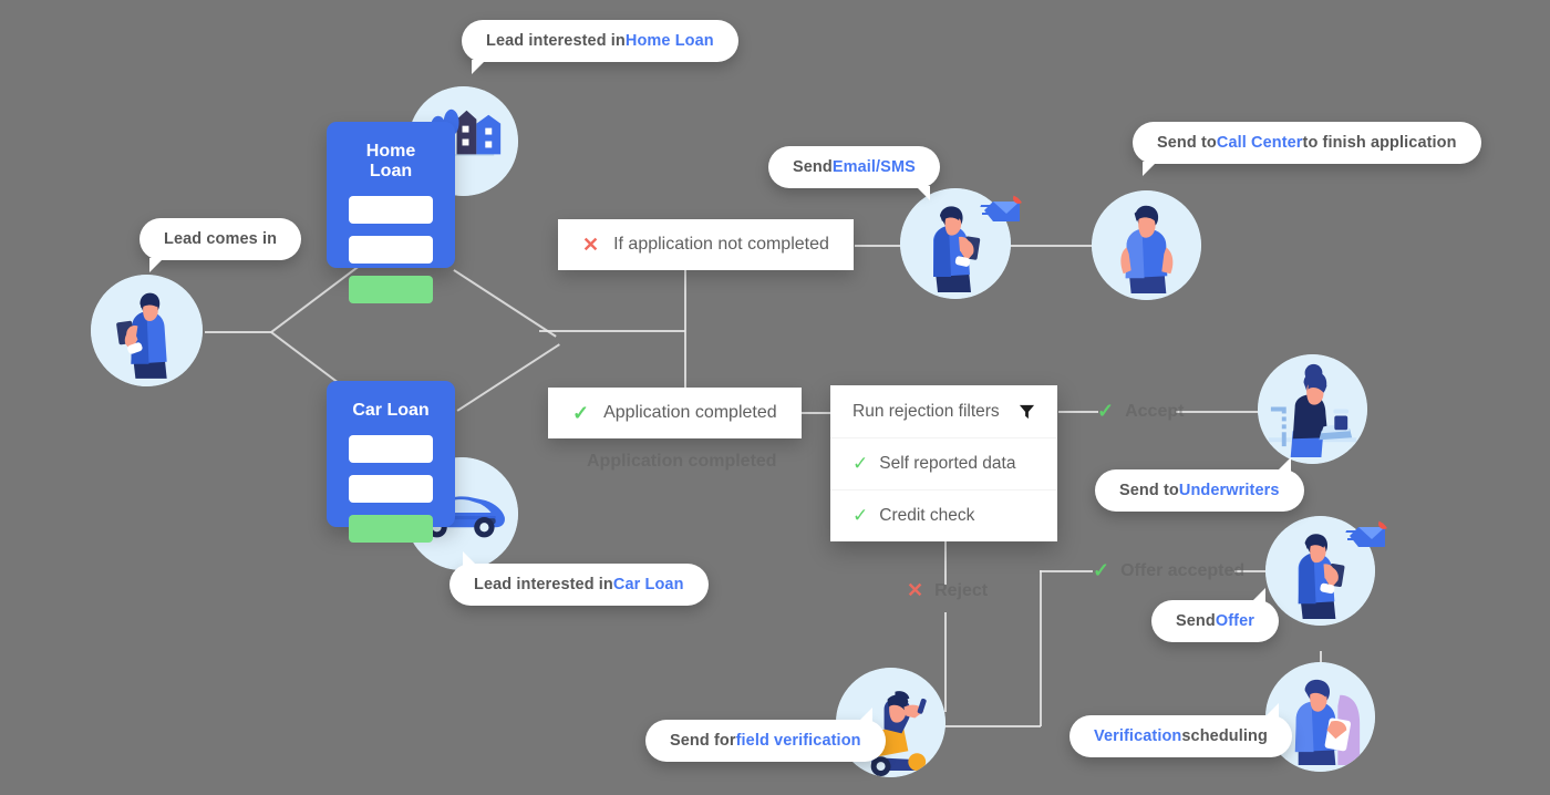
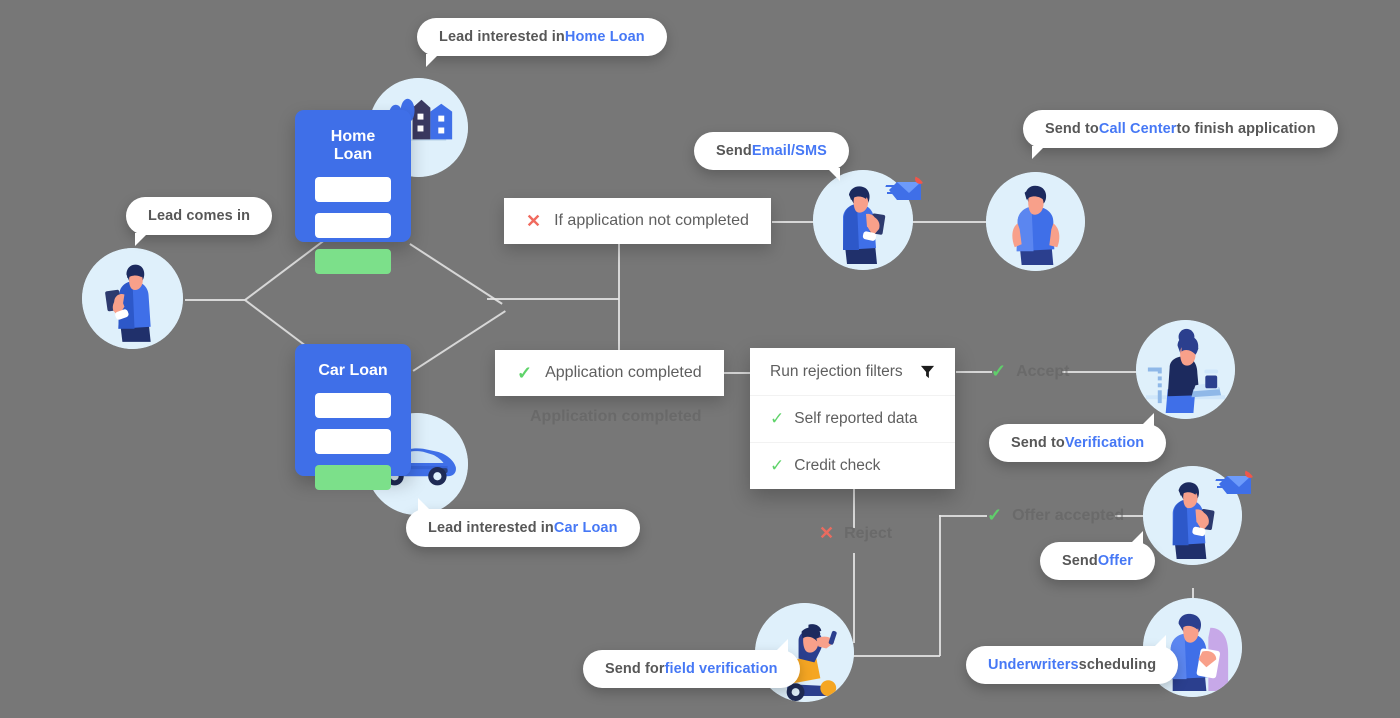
  Home Loan
  Car Loan
  ✕
  If application not completed
  ✓
  Application completed
  ✓
  Accept
  ✕
  Reject
  ✓
  Offer accepted
  Run rejection filters
  ✓
  Self reported data
  ✓
  Credit check
  Lead interested in
  Home Loan
  Lead comes in
  Send
  Email/SMS
  Send to
  Call Center
  to finish application
  Lead interested in
  Car Loan
  Send to
- Underwriters
+ Verification
  Send
  Offer
  Send for
  field verification
- Verification
+ Underwriters
  scheduling
